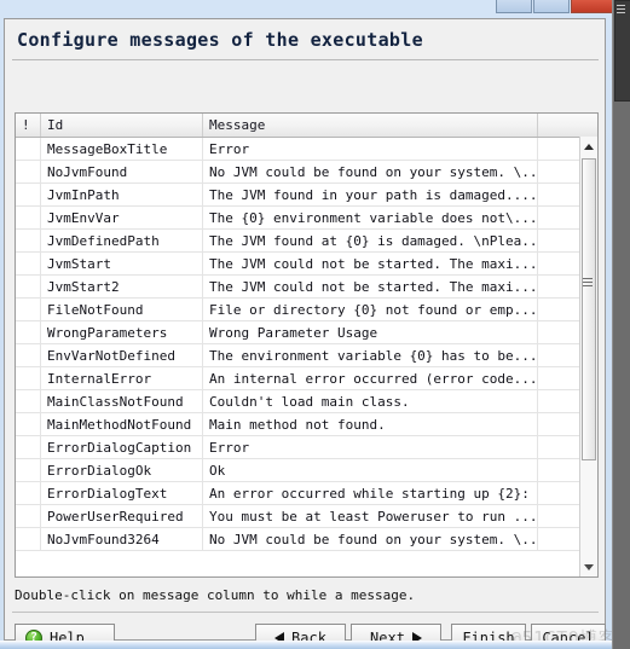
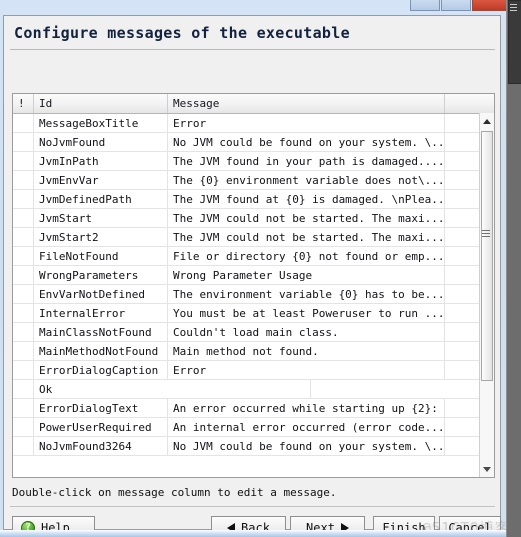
  Configure messages of the executable
  !
  Id
  Message
  MessageBoxTitle
  Error
  NoJvmFound
  No JVM could be found on your system. \..
  JvmInPath
  The JVM found in your path is damaged....
  JvmEnvVar
  The {0} environment variable does not\...
  JvmDefinedPath
  The JVM found at {0} is damaged. \nPlea..
  JvmStart
  The JVM could not be started. The maxi...
  JvmStart2
  The JVM could not be started. The maxi...
  FileNotFound
  File or directory {0} not found or emp...
  WrongParameters
  Wrong Parameter Usage
  EnvVarNotDefined
  The environment variable {0} has to be...
  InternalError
- An internal error occurred (error code...
+ You must be at least Poweruser to run ...
  MainClassNotFound
  Couldn't load main class.
  MainMethodNotFound
  Main method not found.
  ErrorDialogCaption
  Error
- ErrorDialogOk
  Ok
  ErrorDialogText
  An error occurred while starting up {2}:
  PowerUserRequired
- You must be at least Poweruser to run ...
+ An internal error occurred (error code...
  NoJvmFound3264
  No JVM could be found on your system. \..
- Double-click on message column to while a message.
+ Double-click on message column to edit a message.
  ?
  Help
  Back
  Next
  Finish
  Cancel
  @51CTO博客
